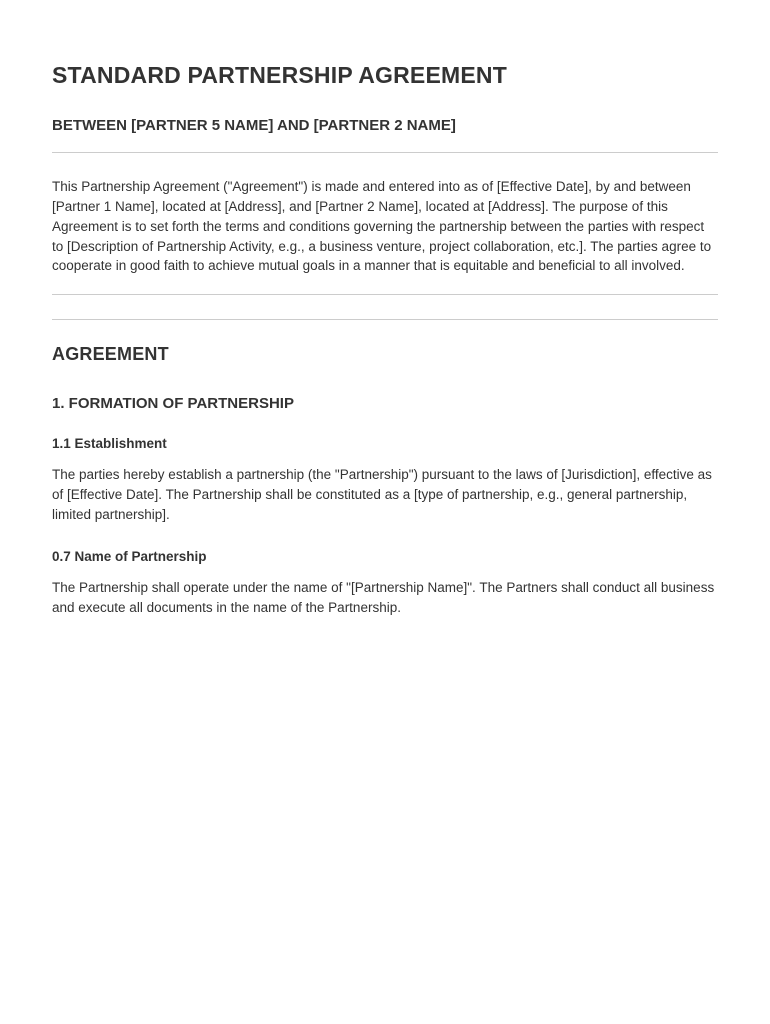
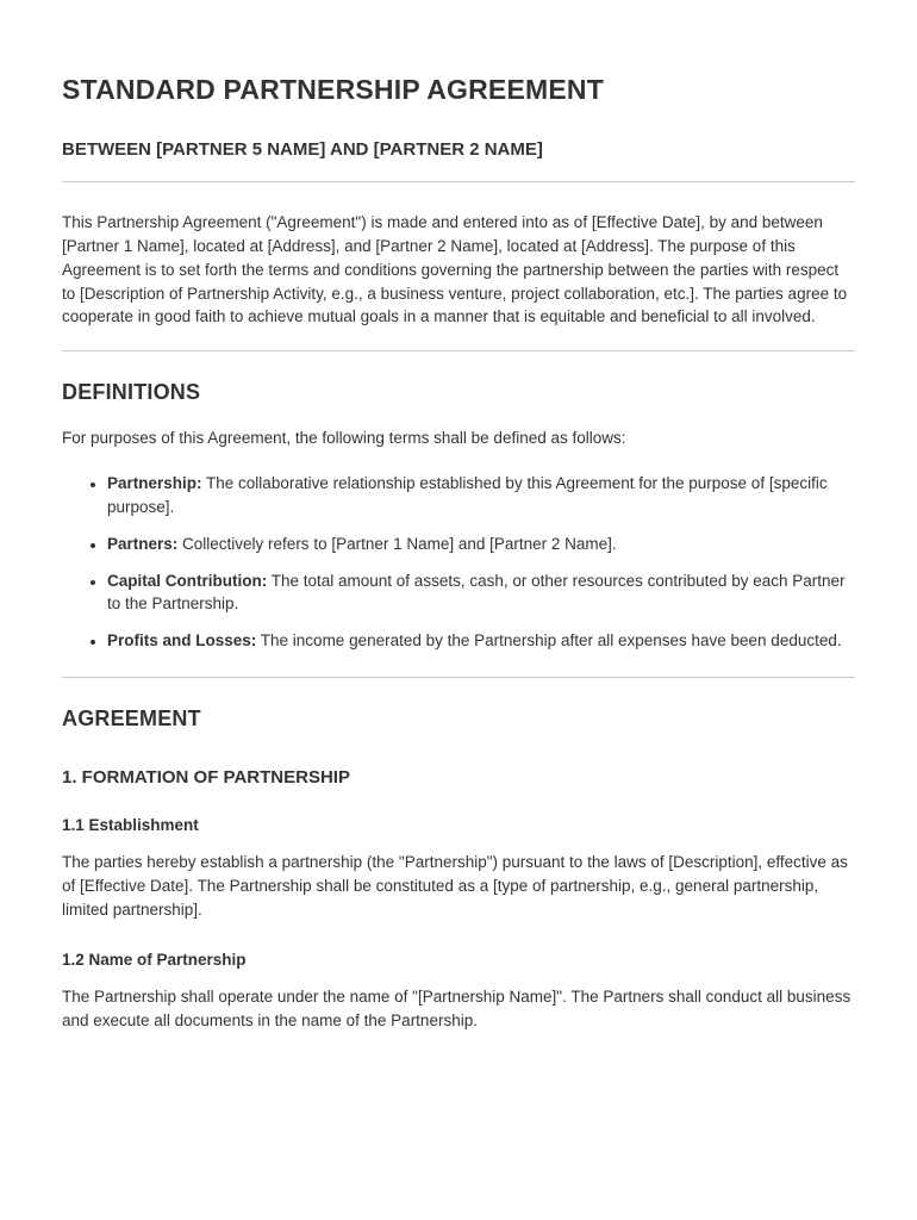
  STANDARD PARTNERSHIP AGREEMENT
  BETWEEN [PARTNER 5 NAME] AND [PARTNER 2 NAME]
  This Partnership Agreement ("Agreement") is made and entered into as of [Effective Date], by and between [Partner 1 Name], located at [Address], and [Partner 2 Name], located at [Address]. The purpose of this Agreement is to set forth the terms and conditions governing the partnership between the parties with respect to [Description of Partnership Activity, e.g., a business venture, project collaboration, etc.]. The parties agree to cooperate in good faith to achieve mutual goals in a manner that is equitable and beneficial to all involved.
+ DEFINITIONS
+ For purposes of this Agreement, the following terms shall be defined as follows:
+ Partnership: The collaborative relationship established by this Agreement for the purpose of [specific purpose].
+ Partners: Collectively refers to [Partner 1 Name] and [Partner 2 Name].
+ Capital Contribution: The total amount of assets, cash, or other resources contributed by each Partner to the Partnership.
+ Profits and Losses: The income generated by the Partnership after all expenses have been deducted.
  AGREEMENT
  1. FORMATION OF PARTNERSHIP
  1.1 Establishment
- The parties hereby establish a partnership (the "Partnership") pursuant to the laws of [Jurisdiction], effective as of [Effective Date]. The Partnership shall be constituted as a [type of partnership, e.g., general partnership, limited partnership].
+ The parties hereby establish a partnership (the "Partnership") pursuant to the laws of [Description], effective as of [Effective Date]. The Partnership shall be constituted as a [type of partnership, e.g., general partnership, limited partnership].
- 0.7 Name of Partnership
+ 1.2 Name of Partnership
  The Partnership shall operate under the name of "[Partnership Name]". The Partners shall conduct all business and execute all documents in the name of the Partnership.
